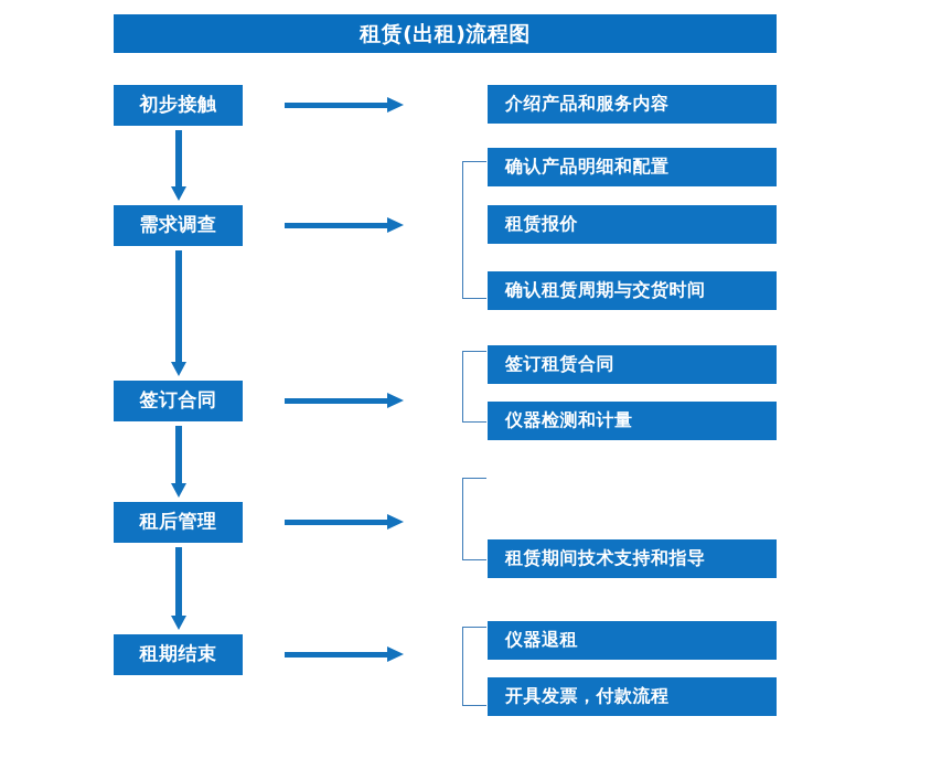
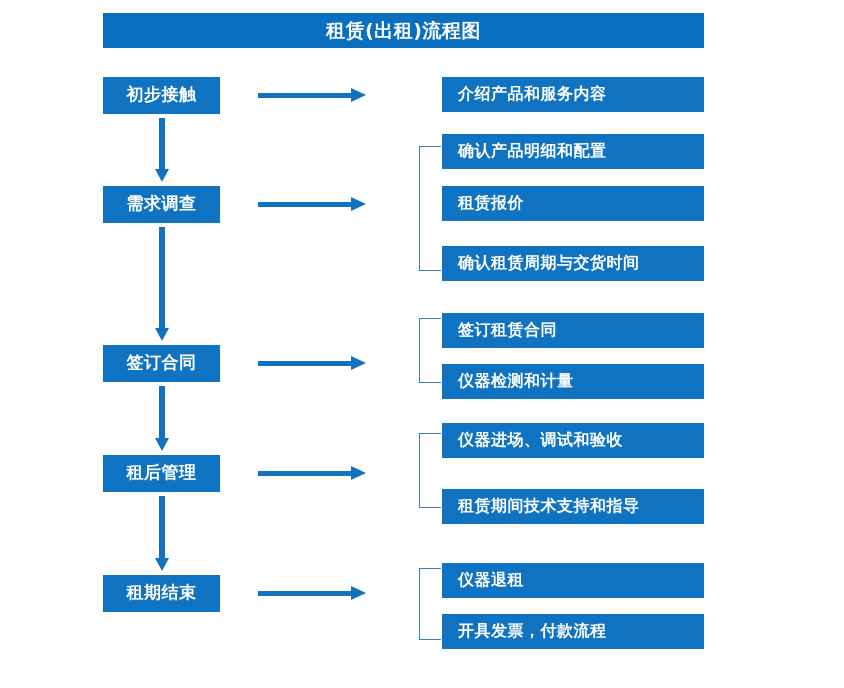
  租赁(出租)流程图
  初步接触
  需求调查
  签订合同
  租后管理
  租期结束
  介绍产品和服务内容
  确认产品明细和配置
  租赁报价
  确认租赁周期与交货时间
  签订租赁合同
  仪器检测和计量
+ 仪器进场、调试和验收
  租赁期间技术支持和指导
  仪器退租
  开具发票，付款流程
